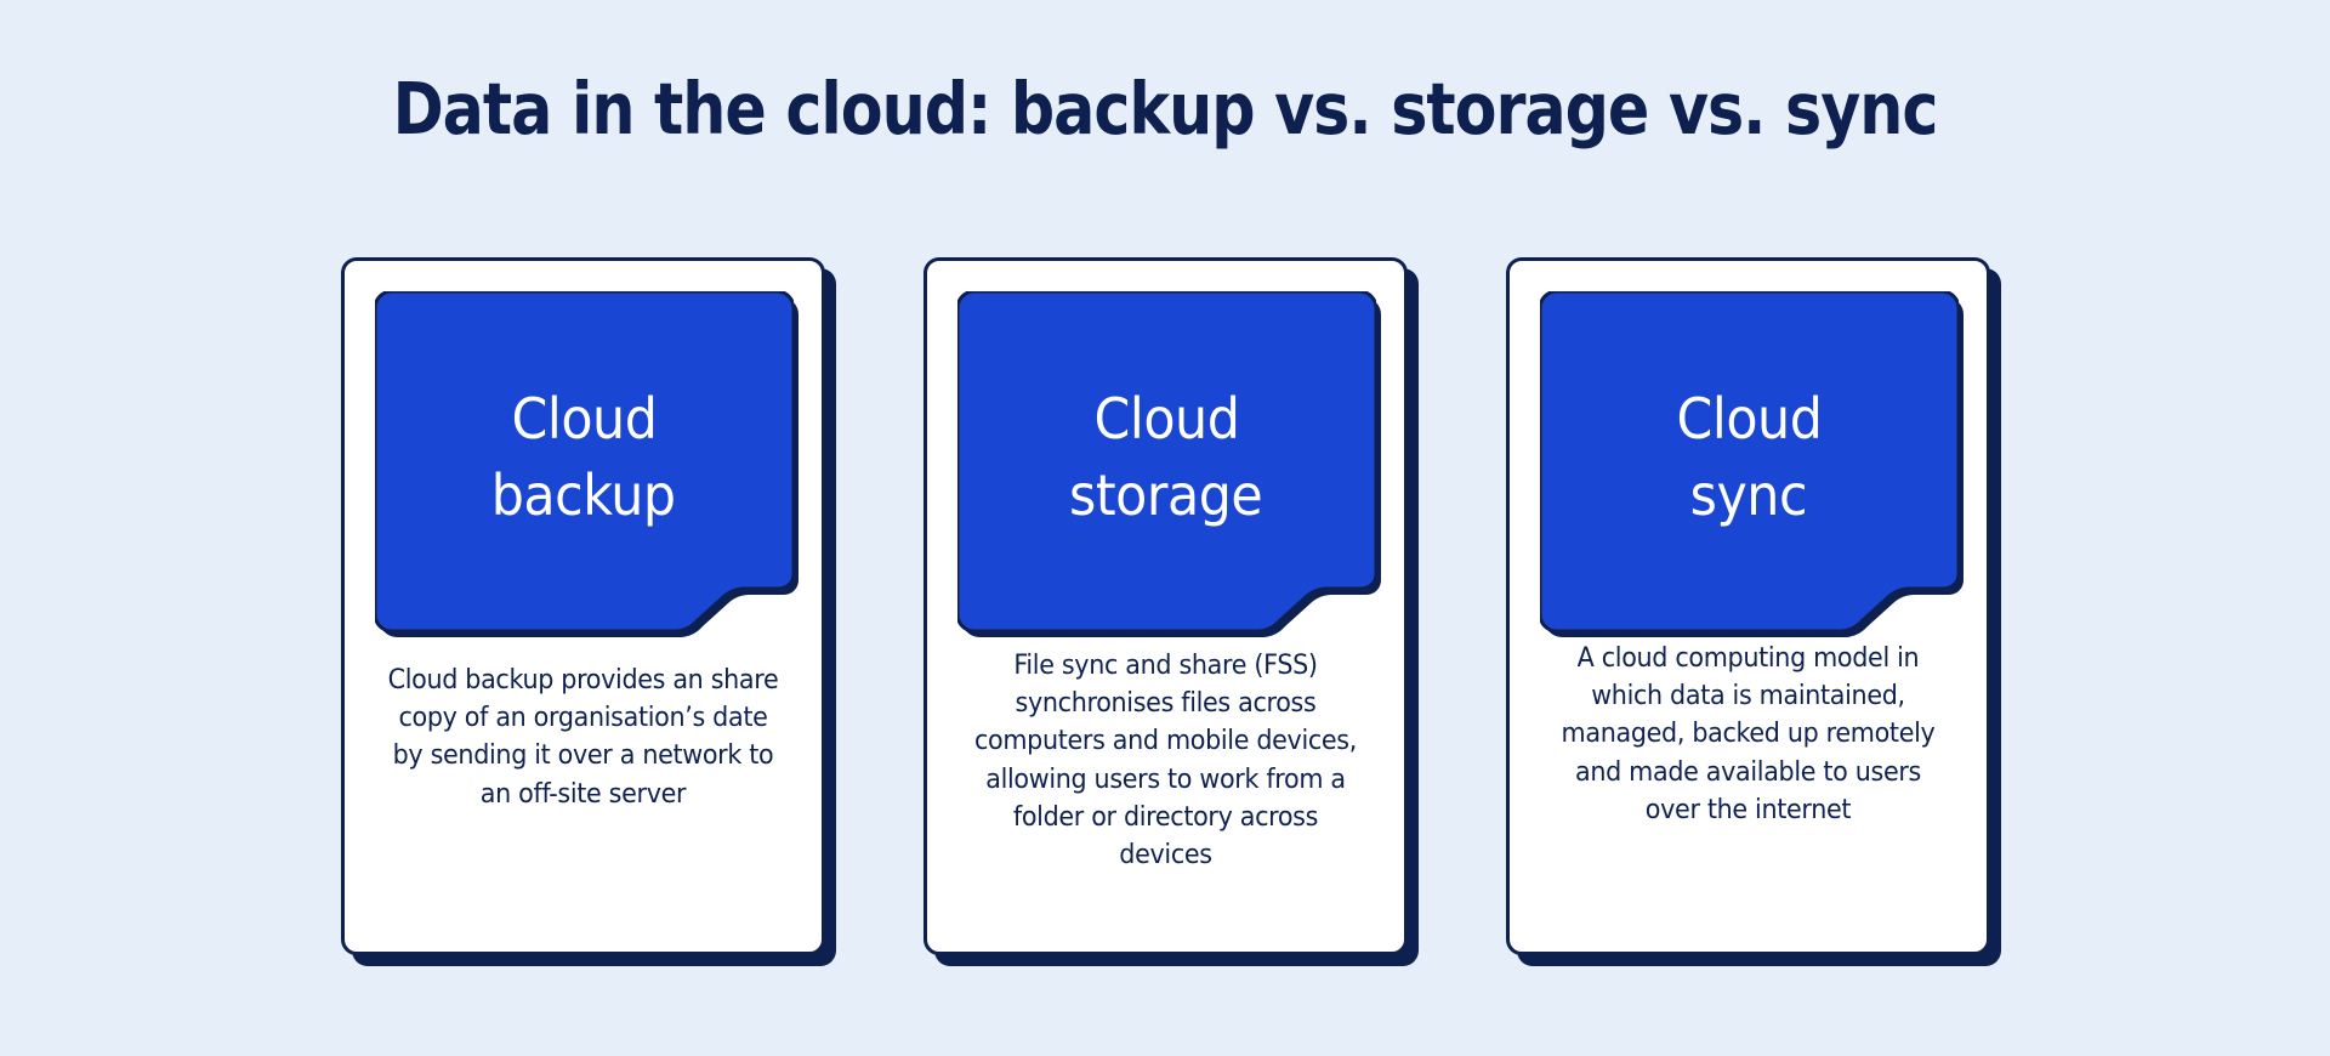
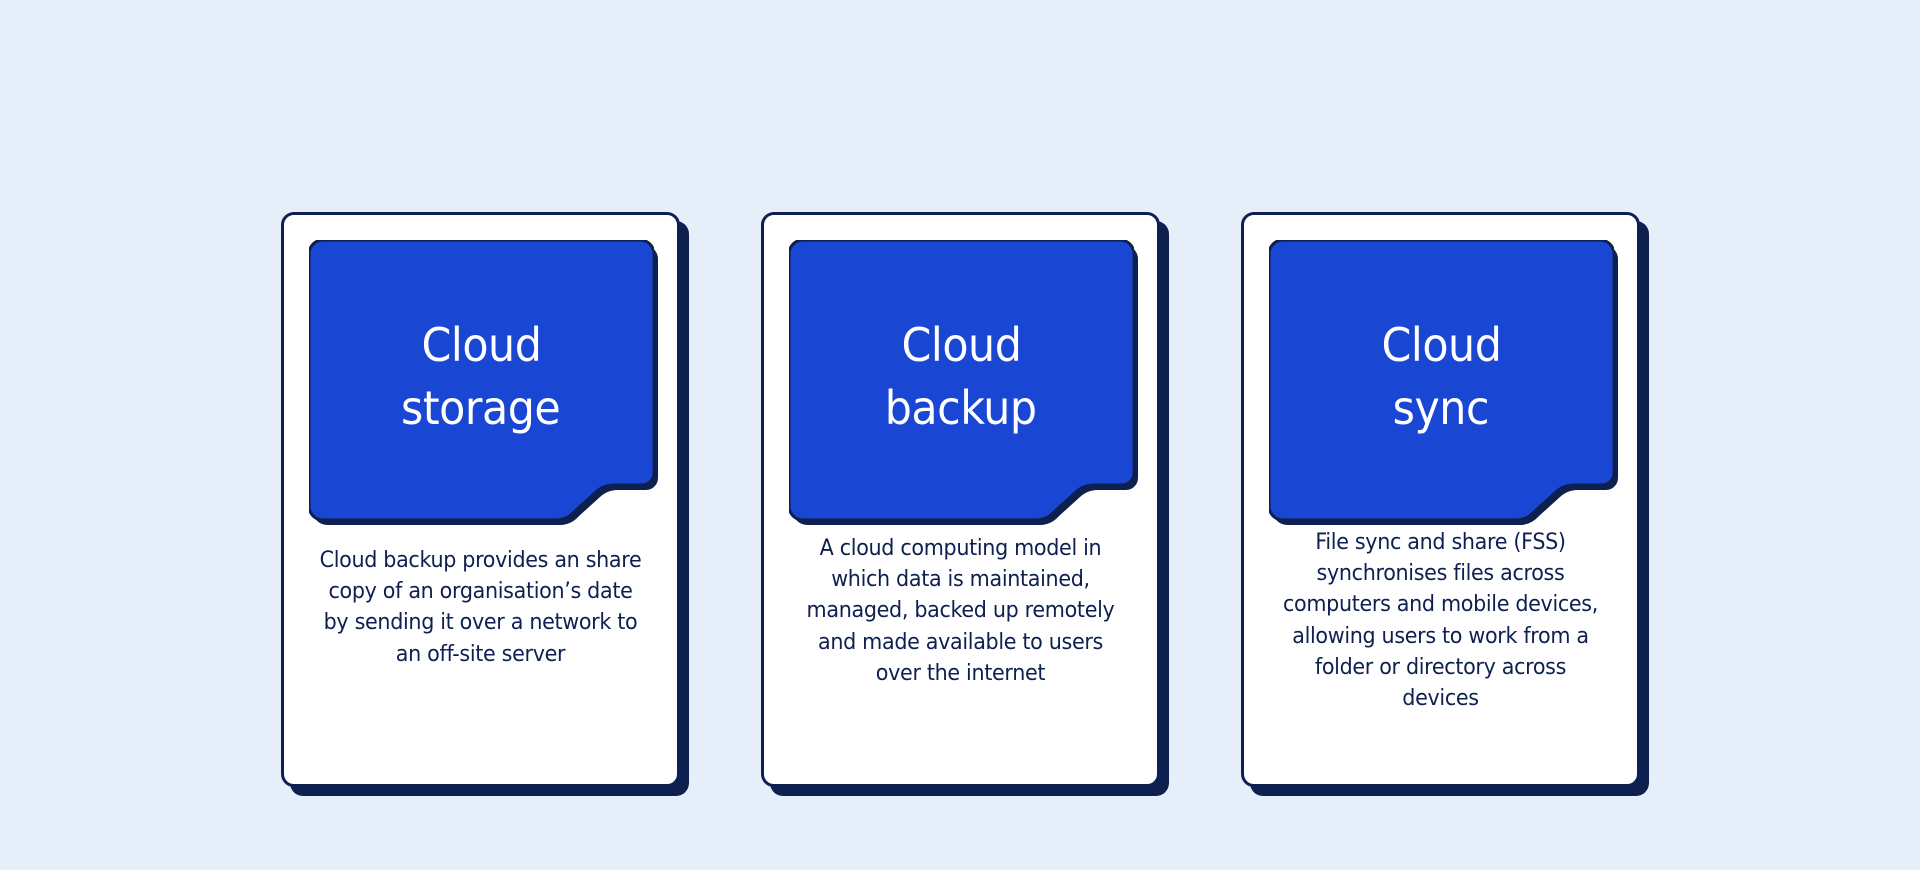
- Data in the cloud: backup vs. storage vs. sync
  Cloud
- backup
+ storage
  Cloud backup provides an share copy of an organisation’s date by sending it over a network to an off-site server
  Cloud
- storage
+ backup
- File sync and share (FSS) synchronises files across computers and mobile devices, allowing users to work from a folder or directory across devices
+ A cloud computing model in which data is maintained, managed, backed up remotely and made available to users over the internet
  Cloud
  sync
- A cloud computing model in which data is maintained, managed, backed up remotely and made available to users over the internet
+ File sync and share (FSS) synchronises files across computers and mobile devices, allowing users to work from a folder or directory across devices
